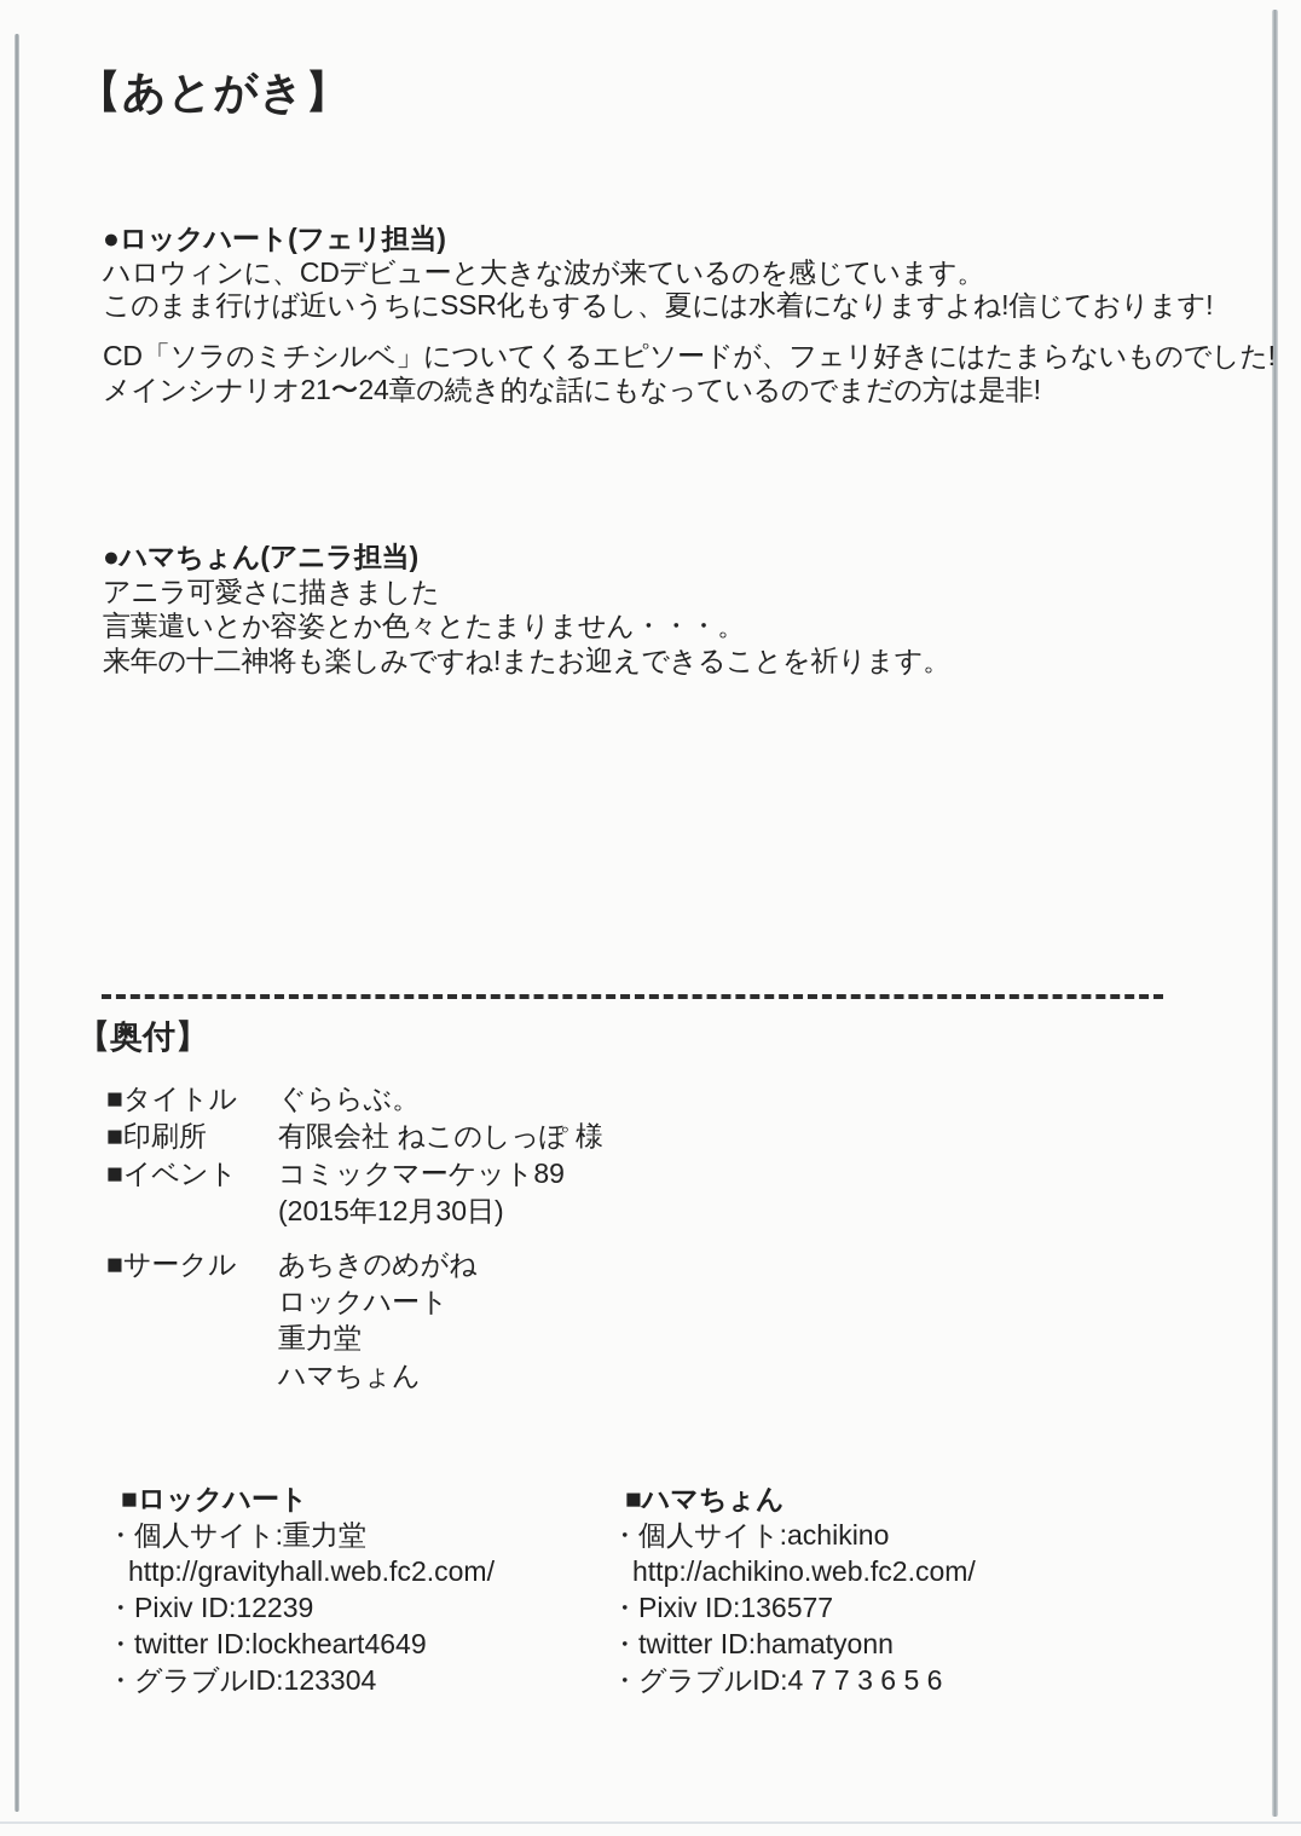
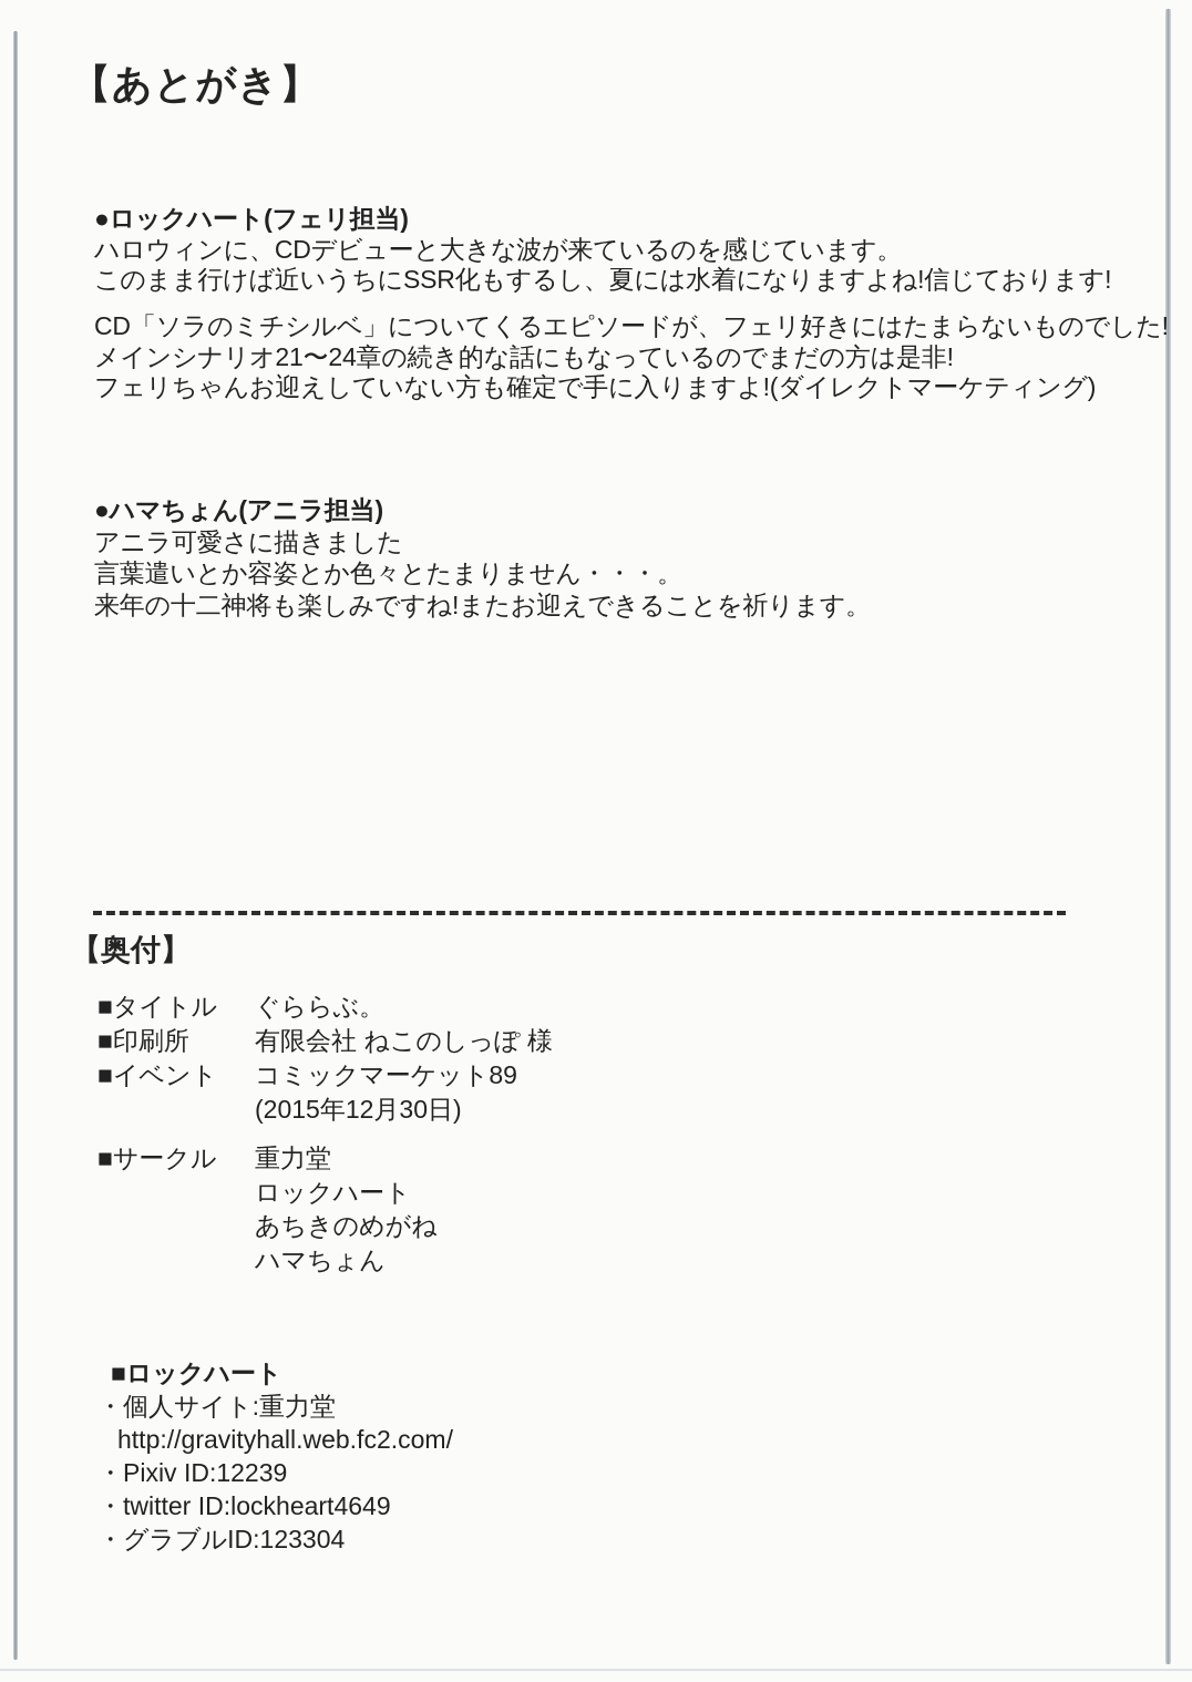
  【あとがき】
  ●ロックハート(フェリ担当)
  ハロウィンに、CDデビューと大きな波が来ているのを感じています。
  このまま行けば近いうちにSSR化もするし、夏には水着になりますよね!信じております!
  CD「ソラのミチシルベ」についてくるエピソードが、フェリ好きにはたまらないものでした!
  メインシナリオ21〜24章の続き的な話にもなっているのでまだの方は是非!
+ フェリちゃんお迎えしていない方も確定で手に入りますよ!(ダイレクトマーケティング)
  ●ハマちょん(アニラ担当)
  アニラ可愛さに描きました
  言葉遣いとか容姿とか色々とたまりません・・・。
  来年の十二神将も楽しみですね!またお迎えできることを祈ります。
  【奥付】
  ■タイトル
  ぐららぶ。
  ■印刷所
  有限会社 ねこのしっぽ 様
  ■イベント
  コミックマーケット89
  (2015年12月30日)
  ■サークル
- あちきのめがね
+ 重力堂
  ロックハート
- 重力堂
+ あちきのめがね
  ハマちょん
  ■ロックハート
  ・個人サイト:重力堂
  http://gravityhall.web.fc2.com/
  ・Pixiv ID:12239
  ・twitter ID:lockheart4649
  ・グラブルID:123304
- ■ハマちょん
- ・個人サイト:achikino
- http://achikino.web.fc2.com/
- ・Pixiv ID:136577
- ・twitter ID:hamatyonn
- ・グラブルID:4 7 7 3 6 5 6
